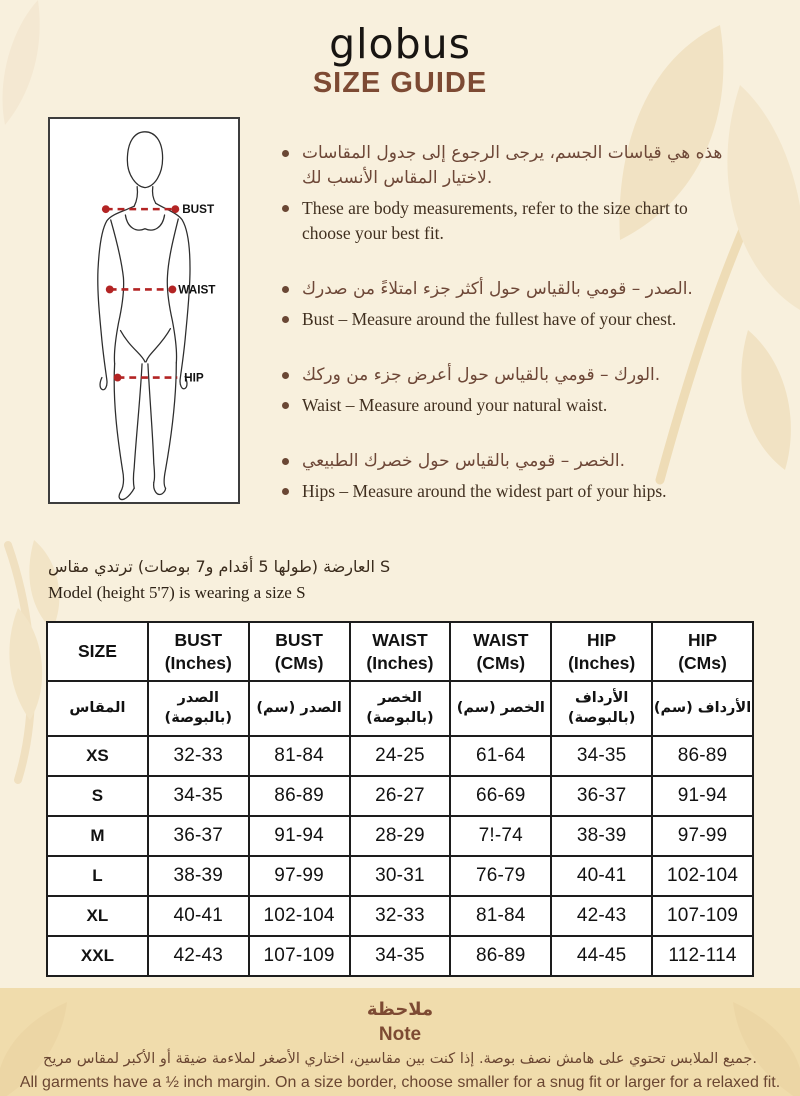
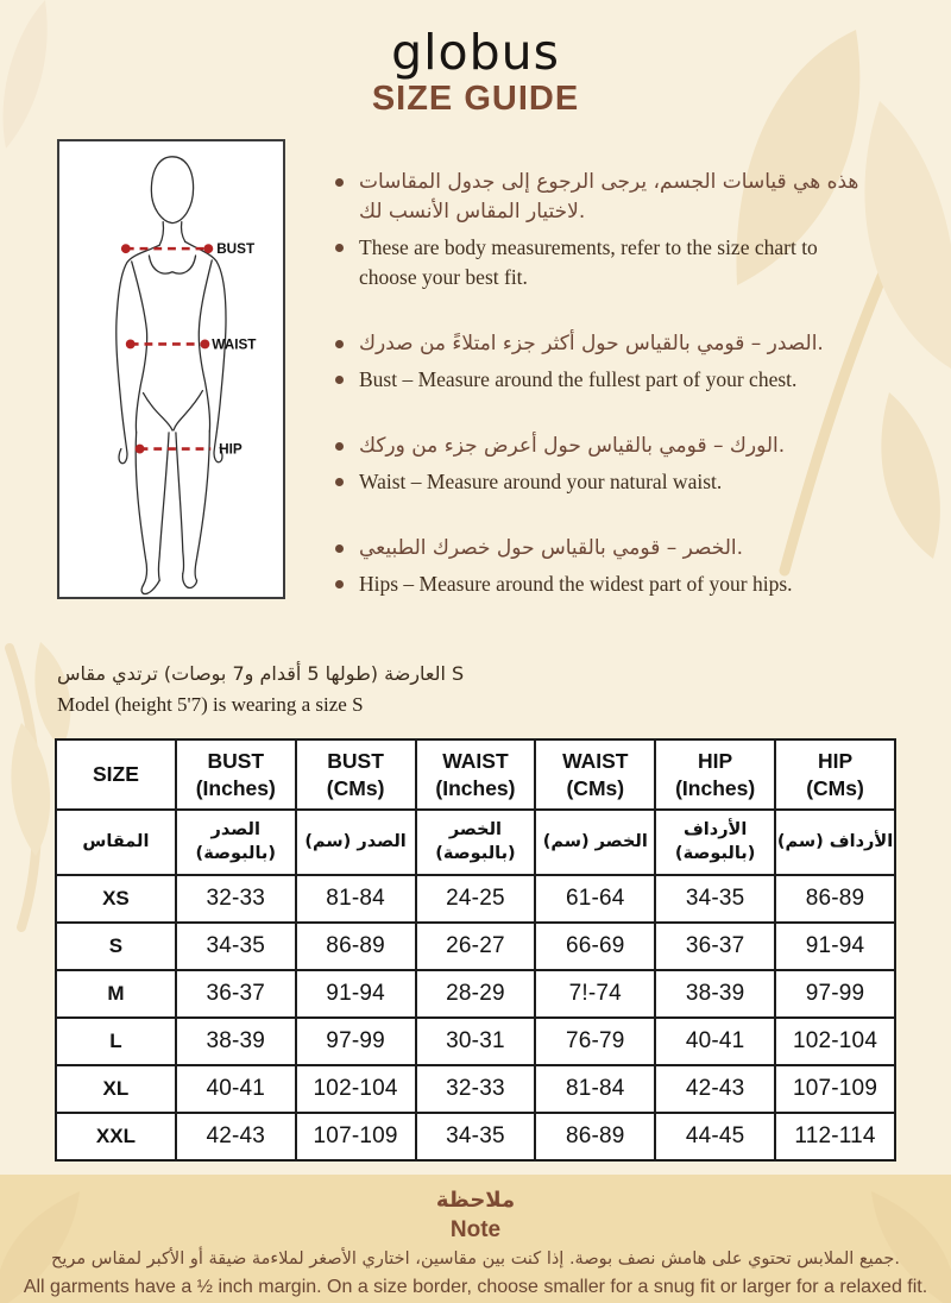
  globus
  SIZE GUIDE
  BUST
  WAIST
  HIP
  هذه هي قياسات الجسم، يرجى الرجوع إلى جدول المقاسات لاختيار المقاس الأنسب لك.
  These are body measurements, refer to the size chart to choose your best fit.
  الصدر – قومي بالقياس حول أكثر جزء امتلاءً من صدرك.
- Bust – Measure around the fullest have of your chest.
+ Bust – Measure around the fullest part of your chest.
  الورك – قومي بالقياس حول أعرض جزء من وركك.
  Waist – Measure around your natural waist.
  الخصر – قومي بالقياس حول خصرك الطبيعي.
  Hips – Measure around the widest part of your hips.
  العارضة (طولها 5 أقدام و7 بوصات) ترتدي مقاس S
  Model (height 5'7) is wearing a size S
  SIZE	BUST(Inches)	BUST(CMs)	WAIST(Inches)	WAIST(CMs)	HIP(Inches)	HIP(CMs)
  المقاس	الصدر(بالبوصة)	الصدر (سم)	الخصر(بالبوصة)	الخصر (سم)	الأرداف(بالبوصة)	الأرداف (سم)
  XS	32-33	81-84	24-25	61-64	34-35	86-89
  S	34-35	86-89	26-27	66-69	36-37	91-94
  M	36-37	91-94	28-29	7!-74	38-39	97-99
  L	38-39	97-99	30-31	76-79	40-41	102-104
  XL	40-41	102-104	32-33	81-84	42-43	107-109
  XXL	42-43	107-109	34-35	86-89	44-45	112-114
  ملاحظة
  Note
  جميع الملابس تحتوي على هامش نصف بوصة. إذا كنت بين مقاسين، اختاري الأصغر لملاءمة ضيقة أو الأكبر لمقاس مريح.
  All garments have a ½ inch margin. On a size border, choose smaller for a snug fit or larger for a relaxed fit.
